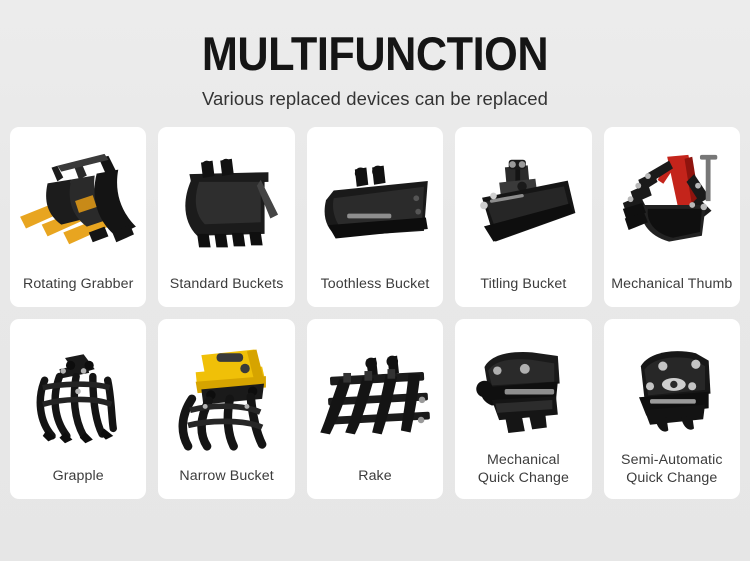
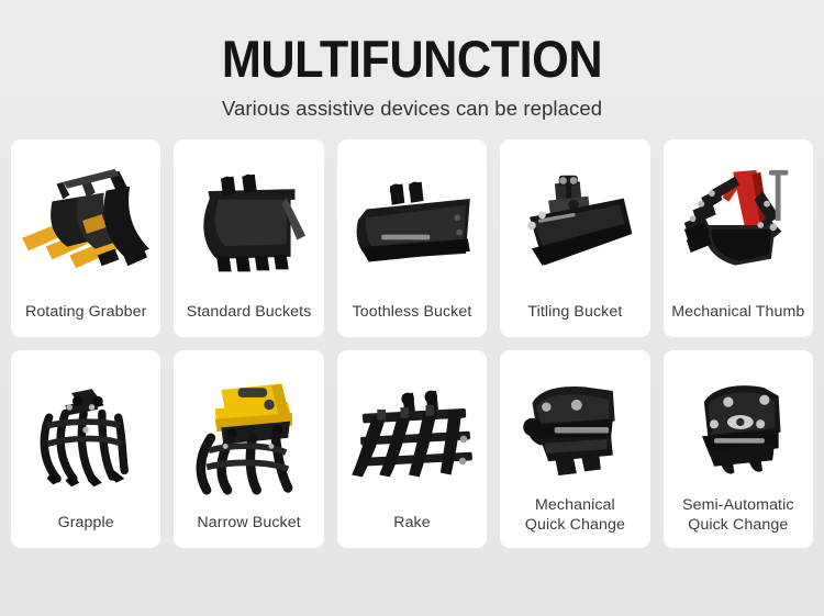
  MULTIFUNCTION
- Various replaced devices can be replaced
+ Various assistive devices can be replaced
  Rotating Grabber
  Standard Buckets
  Toothless Bucket
  Titling Bucket
  Mechanical Thumb
  Grapple
  Narrow Bucket
  Rake
  Mechanical
  Quick Change
  Semi-Automatic
  Quick Change
